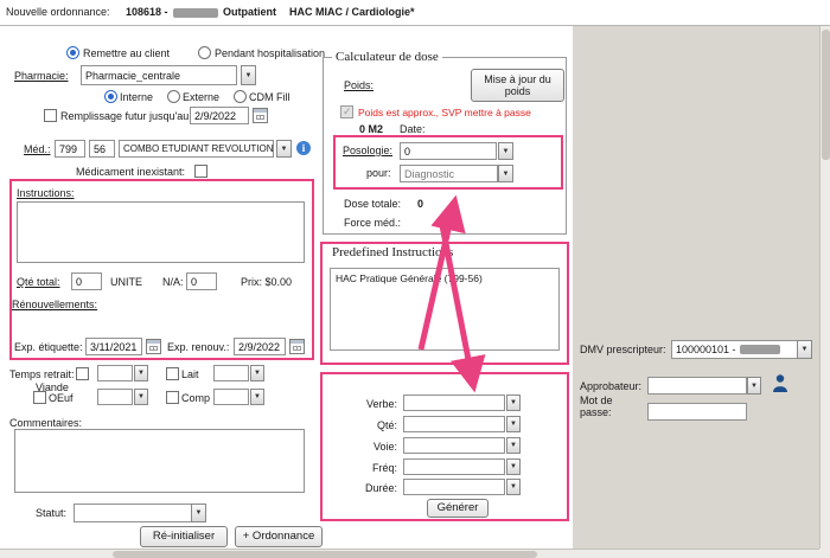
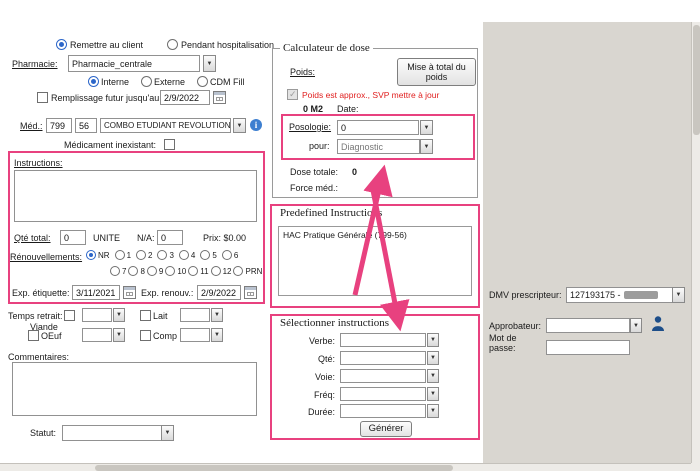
- Nouvelle ordonnance:
- 108618 -
- Outpatient
- HAC MIAC / Cardiologie*
  Remettre au client
  Pendant hospitalisation
  Pharmacie:
  Pharmacie_centrale
  Interne
  Externe
  CDM Fill
  Remplissage futur jusqu'au
  2/9/2022
  Méd.:
  799
  56
  COMBO ETUDIANT REVOLUTION
  Médicament inexistant:
  Instructions:
  Qté total:
  0
  UNITE
  N/A:
  0
  Prix: $0.00
  Rénouvellements:
+ NR
+ 1
+ 2
+ 3
+ 4
+ 5
+ 6
+ 7
+ 8
+ 9
+ 10
+ 11
+ 12
+ PRN
  Exp. étiquette:
  3/11/2021
  Exp. renouv.:
  2/9/2022
  Temps retrait:
  Viande
  Lait
  OEuf
  Comp
  Commentaires:
  Statut:
- Ré-initialiser
- + Ordonnance
  Calculateur de dose
  Poids:
- Mise à jour du poids
+ Mise à total du poids
- Poids est approx., SVP mettre à passe
+ Poids est approx., SVP mettre à jour
  0 M2
  Date:
  Posologie:
  0
  pour:
  Diagnostic
  Dose totale:
  0
  Force méd.:
  Predefined Instructios
  HAC Pratique Généra (99-56)
+ Sélectionner instructions
  Verbe:
  Qté:
  Voie:
  Fréq:
  Durée:
  Générer
  DMV prescripteur:
- 100000101 -
+ 127193175 -
  Approbateur:
  Mot de
  passe:
